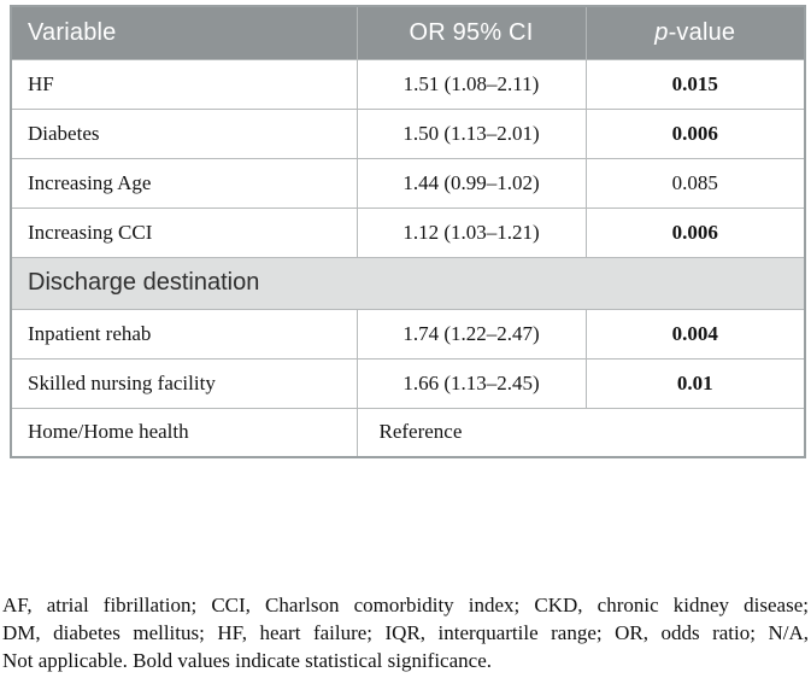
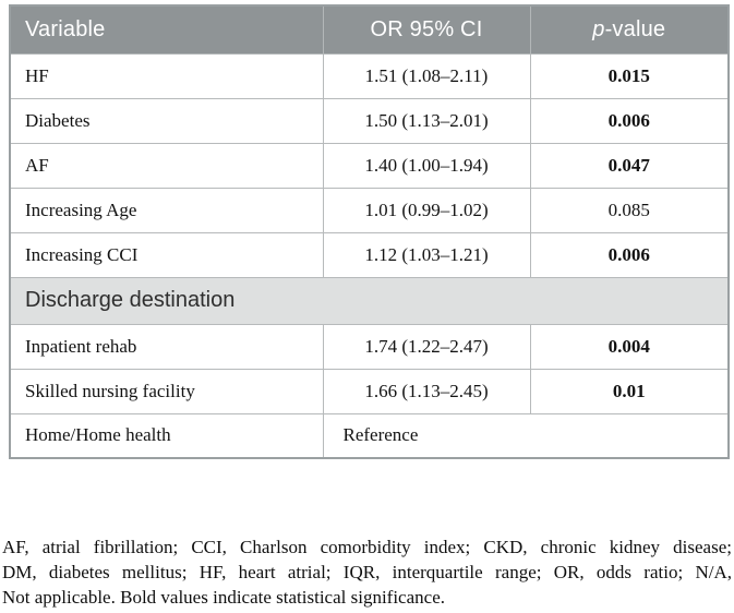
  Variable	OR 95% CI	p-value
  HF	1.51 (1.08–2.11)	0.015
  Diabetes	1.50 (1.13–2.01)	0.006
+ AF	1.40 (1.00–1.94)	0.047
- Increasing Age	1.44 (0.99–1.02)	0.085
+ Increasing Age	1.01 (0.99–1.02)	0.085
  Increasing CCI	1.12 (1.03–1.21)	0.006
  Discharge destination
  Inpatient rehab	1.74 (1.22–2.47)	0.004
  Skilled nursing facility	1.66 (1.13–2.45)	0.01
  Home/Home health	Reference
  AF, atrial fibrillation; CCI, Charlson comorbidity index; CKD, chronic kidney disease;
- DM, diabetes mellitus; HF, heart failure; IQR, interquartile range; OR, odds ratio; N/A,
+ DM, diabetes mellitus; HF, heart atrial; IQR, interquartile range; OR, odds ratio; N/A,
  Not applicable. Bold values indicate statistical significance.
